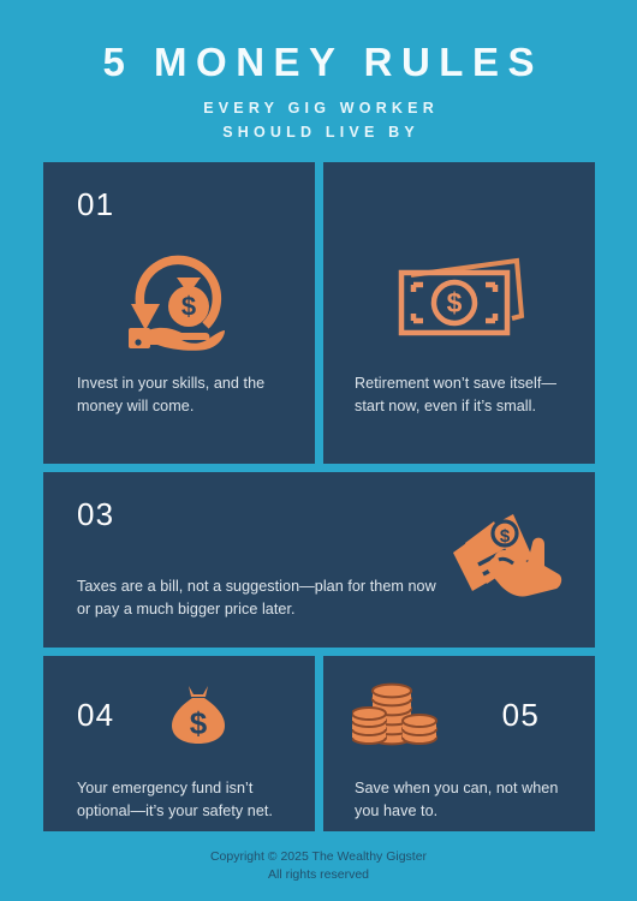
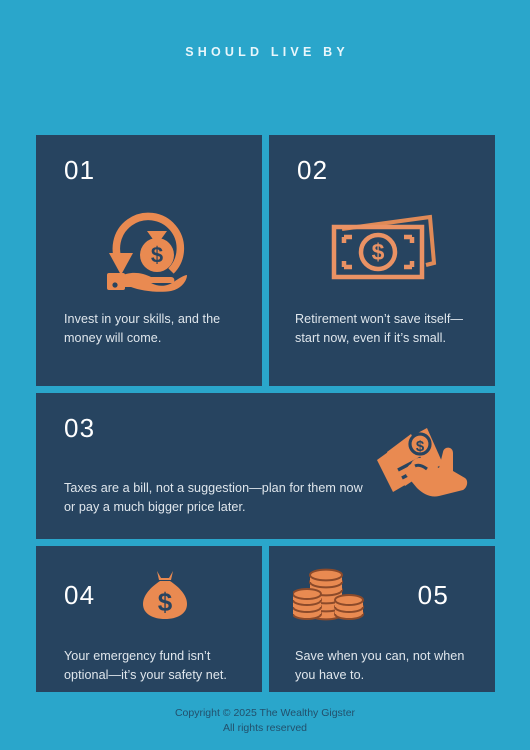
- 5 MONEY RULES
- EVERY GIG WORKER
  SHOULD LIVE BY
  01
  $
  Invest in your skills, and the money will come.
+ 02
  $
  Retirement won’t save itself—start now, even if it’s small.
  03
  Taxes are a bill, not a suggestion—plan for them now or pay a much bigger price later.
  $
  04
  $
  Your emergency fund isn’t optional—it’s your safety net.
  05
  Save when you can, not when you have to.
  Copyright © 2025 The Wealthy Gigster
  All rights reserved
